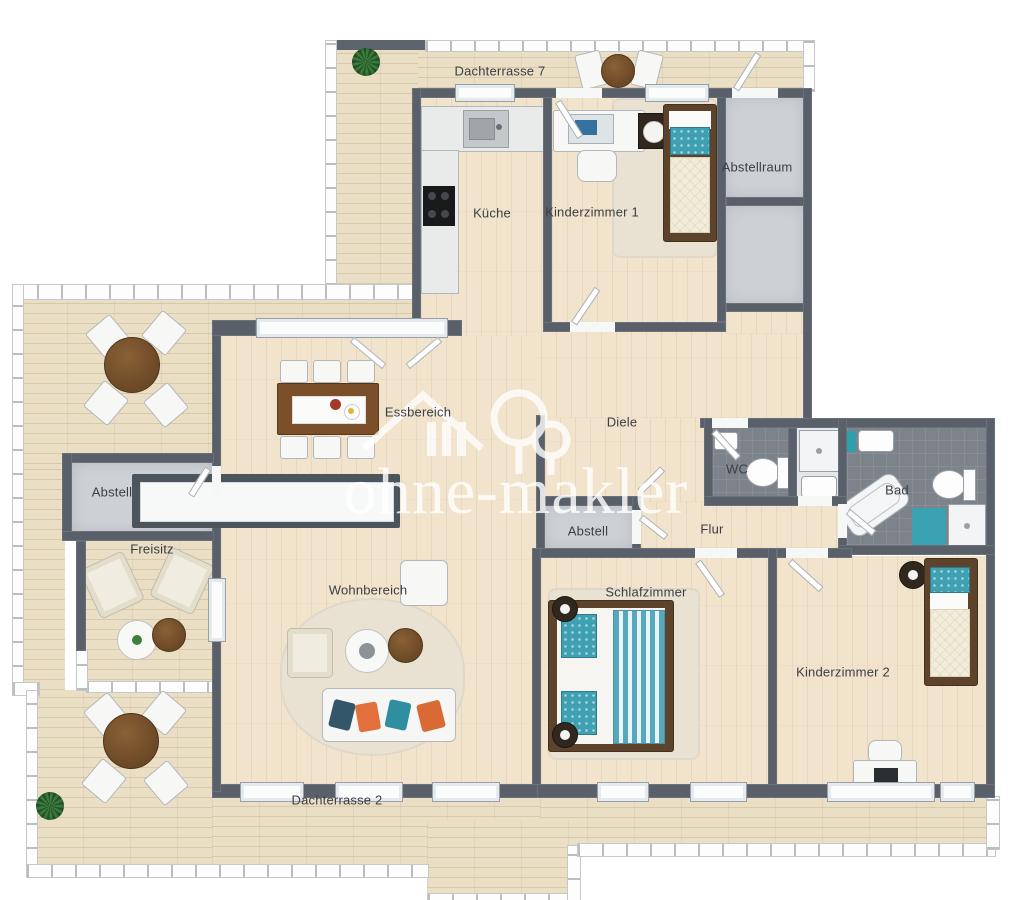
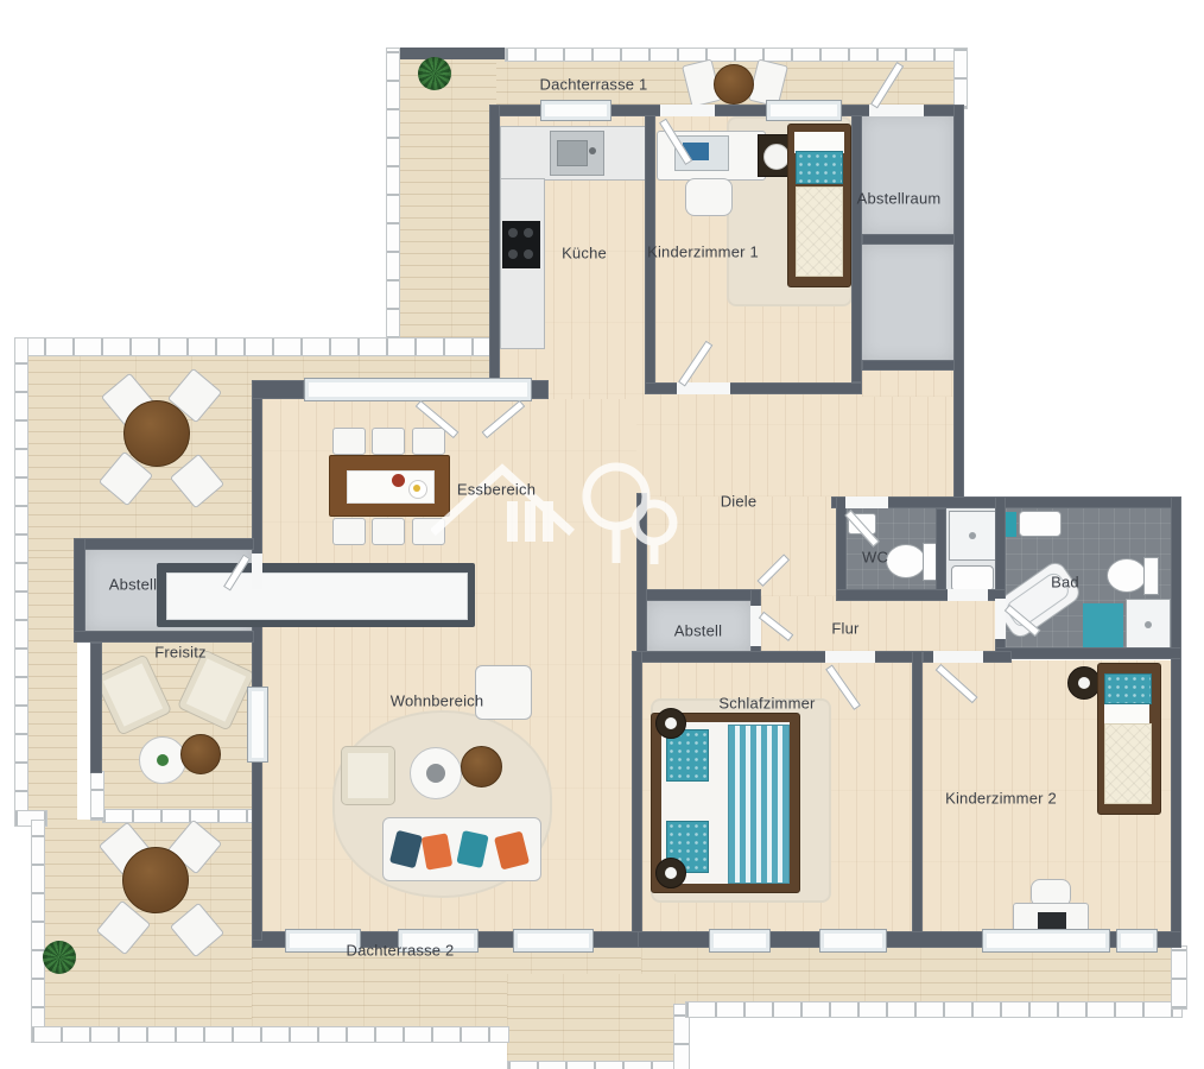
- ohne-makler
- Dachterrasse 7
+ Dachterrasse 1
  Küche
  Kinderzimmer 1
  Abstellraum
  Essbereich
  Diele
  Abstell
  Freisitz
  Wohnbereich
  Abstell
  Flur
  WC
  Bad
  Schlafzimmer
  Kinderzimmer 2
  Dachterrasse 2
